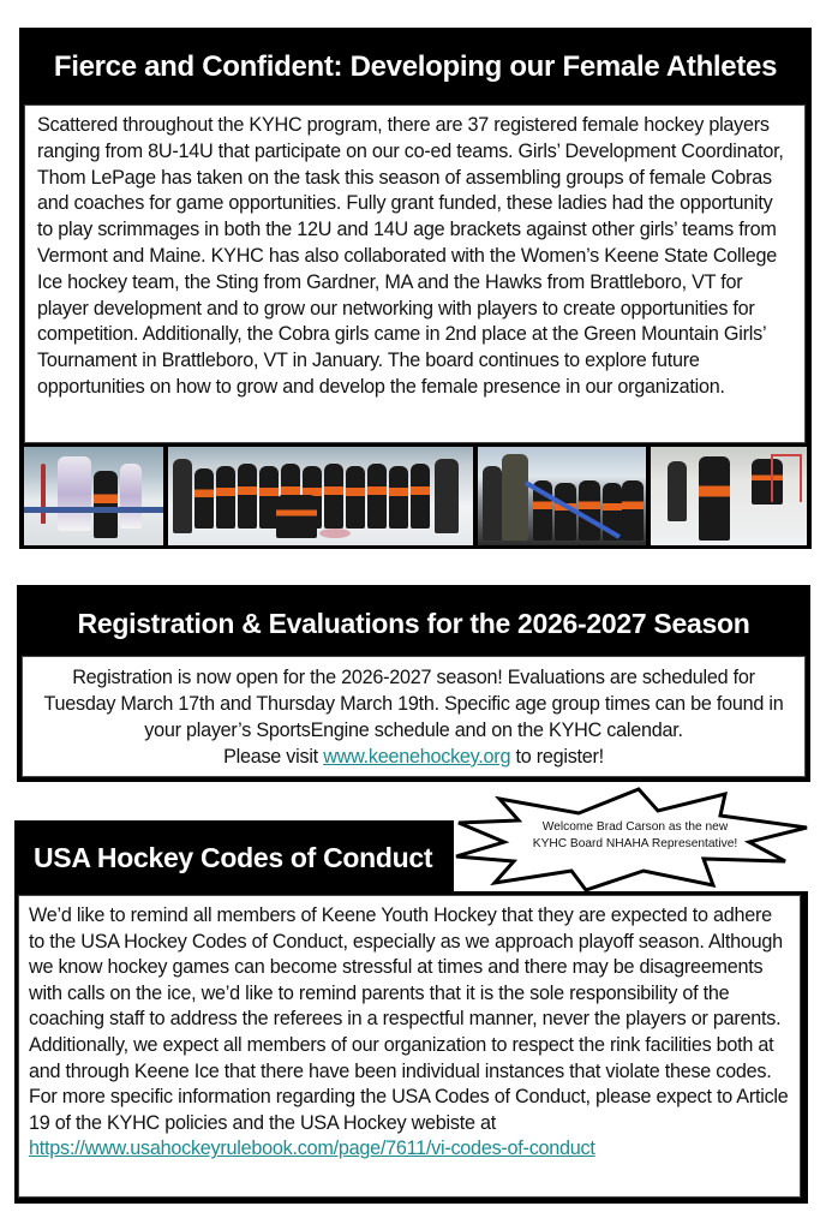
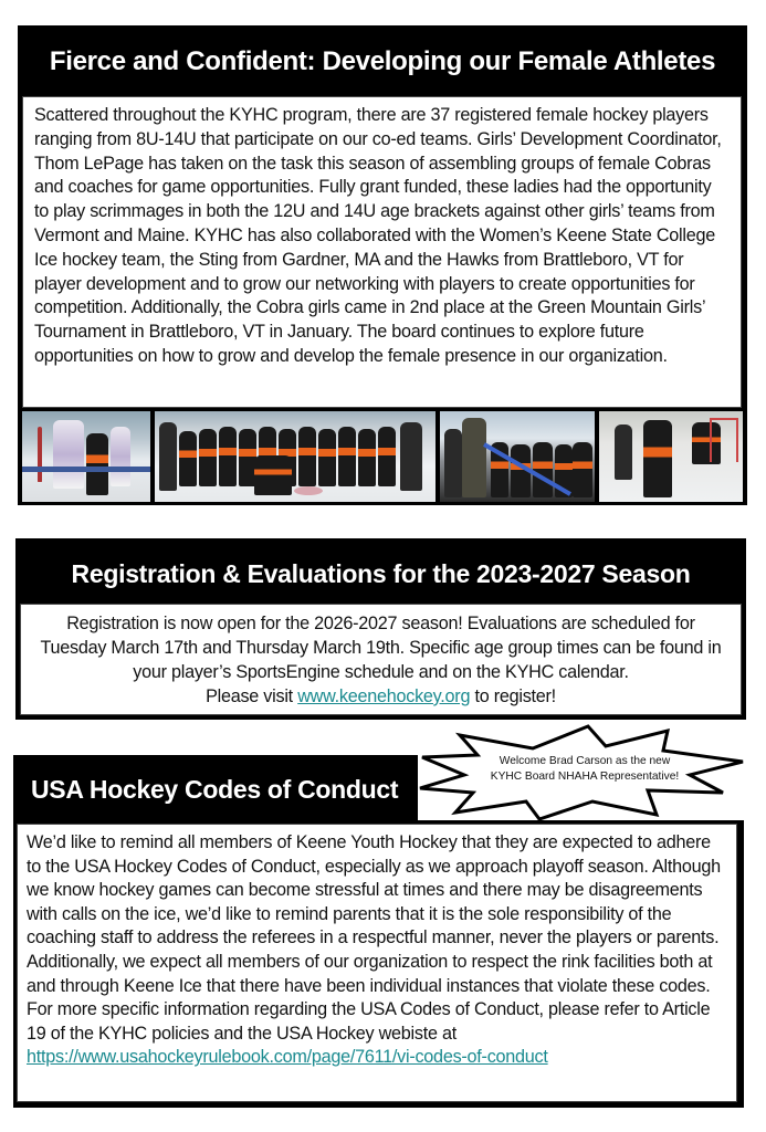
  Fierce and Confident: Developing our Female Athletes
  Scattered throughout the KYHC program, there are 37 registered female hockey players
  ranging from 8U-14U that participate on our co-ed teams. Girls’ Development Coordinator,
  Thom LePage has taken on the task this season of assembling groups of female Cobras
  and coaches for game opportunities. Fully grant funded, these ladies had the opportunity
  to play scrimmages in both the 12U and 14U age brackets against other girls’ teams from
  Vermont and Maine. KYHC has also collaborated with the Women’s Keene State College
  Ice hockey team, the Sting from Gardner, MA and the Hawks from Brattleboro, VT for
  player development and to grow our networking with players to create opportunities for
  competition. Additionally, the Cobra girls came in 2nd place at the Green Mountain Girls’
  Tournament in Brattleboro, VT in January. The board continues to explore future
  opportunities on how to grow and develop the female presence in our organization.
- Registration & Evaluations for the 2026-2027 Season
+ Registration & Evaluations for the 2023-2027 Season
  Registration is now open for the 2026-2027 season! Evaluations are scheduled for
  Tuesday March 17th and Thursday March 19th. Specific age group times can be found in
  your player’s SportsEngine schedule and on the KYHC calendar.
  Please visit www.keenehockey.org to register!
  Welcome Brad Carson as the new
  KYHC Board NHAHA Representative!
  USA Hockey Codes of Conduct
  We’d like to remind all members of Keene Youth Hockey that they are expected to adhere
  to the USA Hockey Codes of Conduct, especially as we approach playoff season. Although
  we know hockey games can become stressful at times and there may be disagreements
  with calls on the ice, we’d like to remind parents that it is the sole responsibility of the
  coaching staff to address the referees in a respectful manner, never the players or parents.
  Additionally, we expect all members of our organization to respect the rink facilities both at
  and through Keene Ice that there have been individual instances that violate these codes.
- For more specific information regarding the USA Codes of Conduct, please expect to Article
+ For more specific information regarding the USA Codes of Conduct, please refer to Article
  19 of the KYHC policies and the USA Hockey webiste at
  https://www.usahockeyrulebook.com/page/7611/vi-codes-of-conduct
